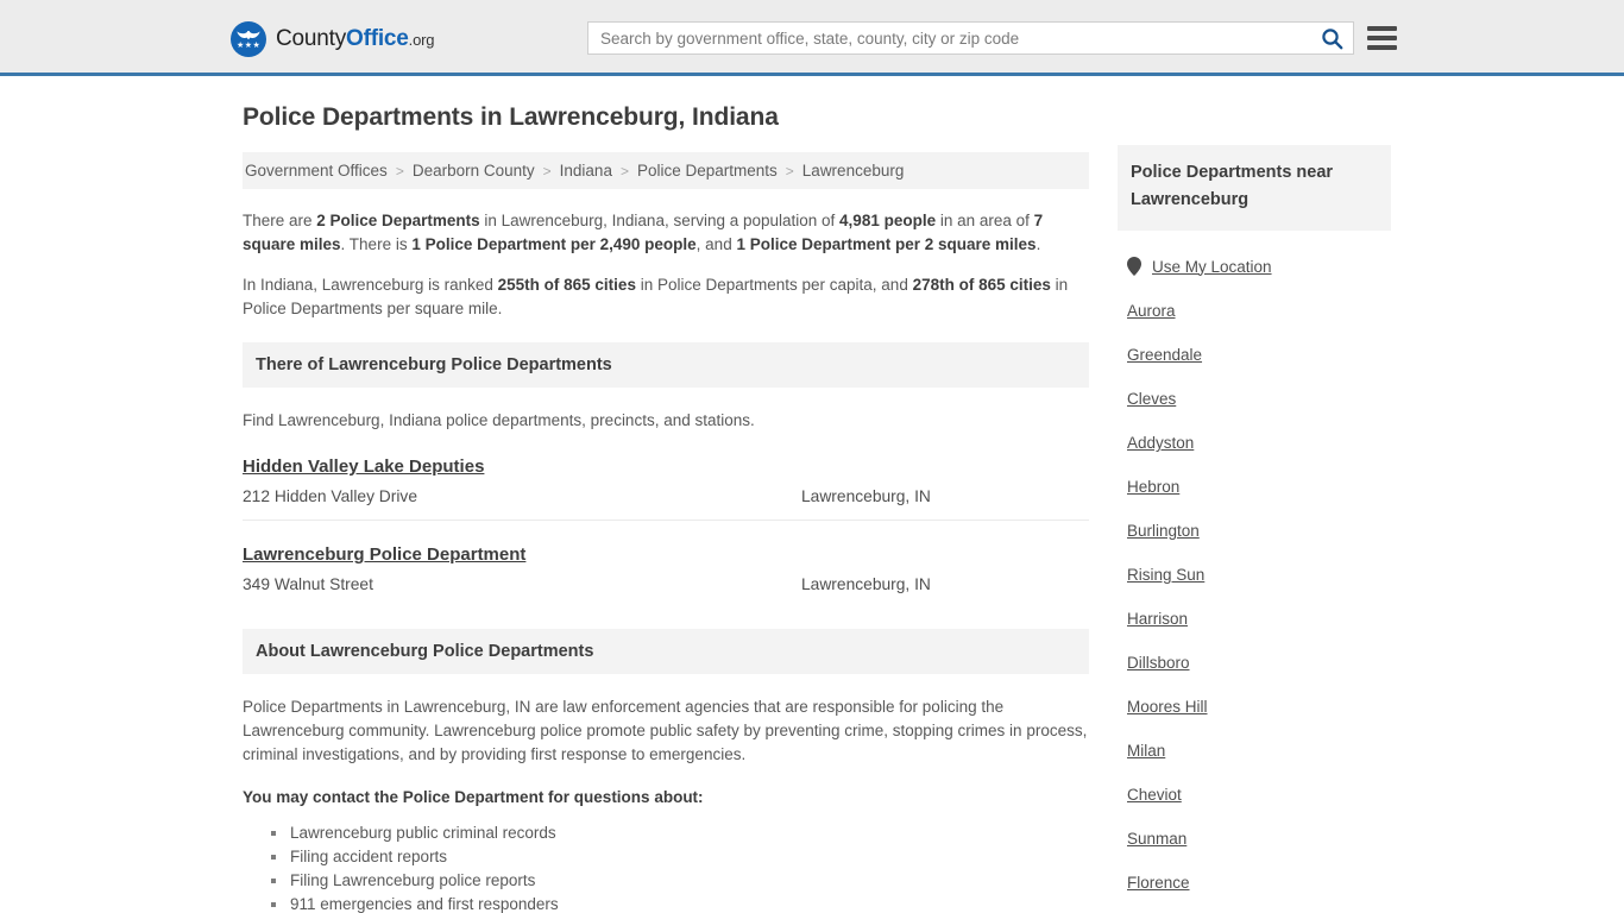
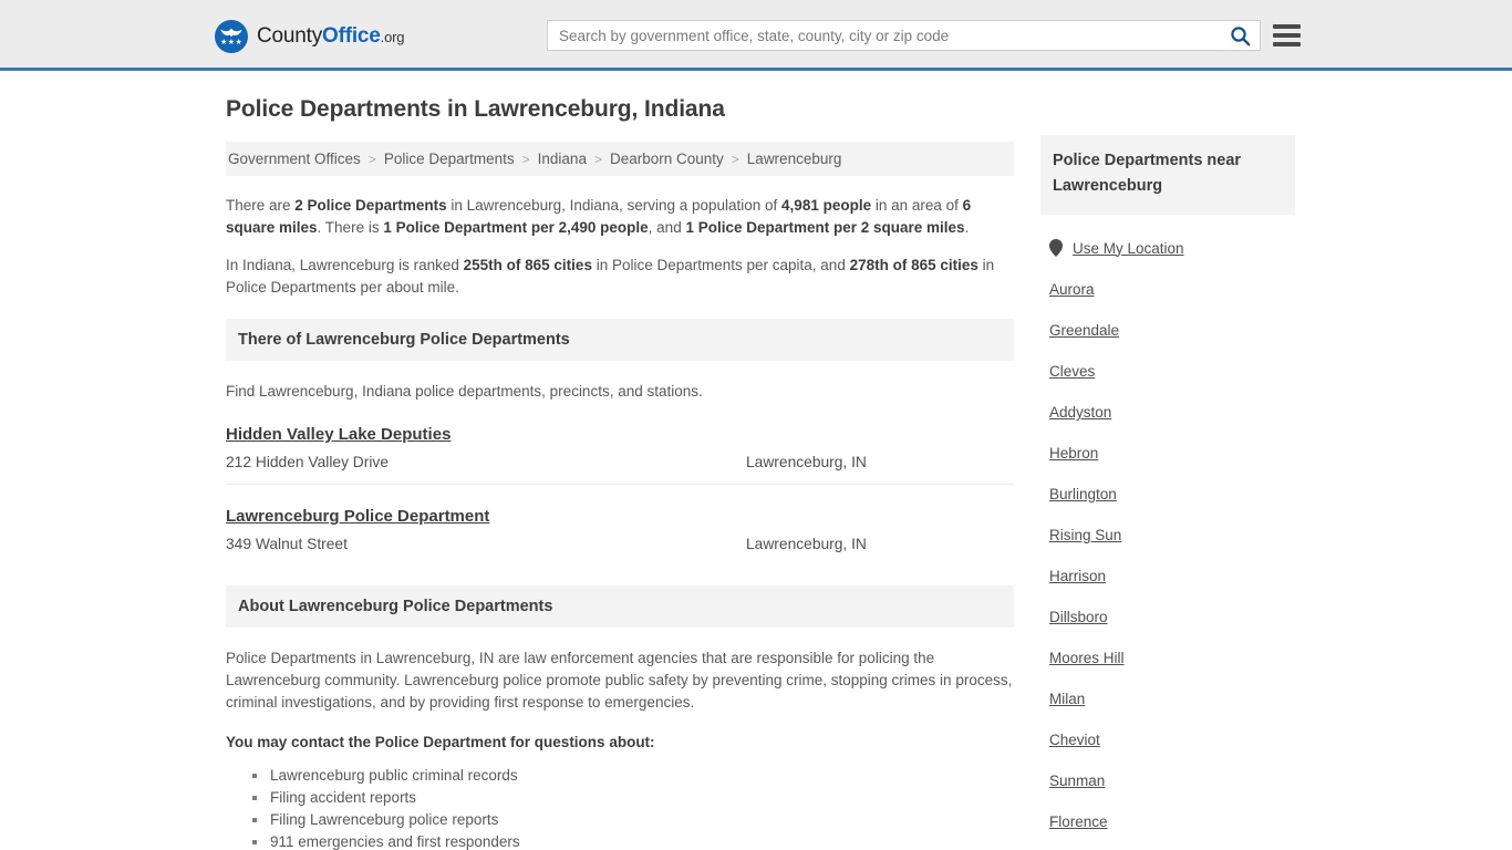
  CountyOffice.org
  Search by government office, state, county, city or zip code
  Police Departments in Lawrenceburg, Indiana
  Government Offices
  >
- Dearborn County
+ Police Departments
  >
  Indiana
  >
- Police Departments
+ Dearborn County
  >
  Lawrenceburg
- There are 2 Police Departments in Lawrenceburg, Indiana, serving a population of 4,981 people in an area of 7 square miles. There is 1 Police Department per 2,490 people, and 1 Police Department per 2 square miles.
+ There are 2 Police Departments in Lawrenceburg, Indiana, serving a population of 4,981 people in an area of 6 square miles. There is 1 Police Department per 2,490 people, and 1 Police Department per 2 square miles.
- In Indiana, Lawrenceburg is ranked 255th of 865 cities in Police Departments per capita, and 278th of 865 cities in Police Departments per square mile.
+ In Indiana, Lawrenceburg is ranked 255th of 865 cities in Police Departments per capita, and 278th of 865 cities in Police Departments per about mile.
  There of Lawrenceburg Police Departments
  Find Lawrenceburg, Indiana police departments, precincts, and stations.
  Hidden Valley Lake Deputies
  212 Hidden Valley Drive
  Lawrenceburg, IN
  Lawrenceburg Police Department
  349 Walnut Street
  Lawrenceburg, IN
  About Lawrenceburg Police Departments
  Police Departments in Lawrenceburg, IN are law enforcement agencies that are responsible for policing the Lawrenceburg community. Lawrenceburg police promote public safety by preventing crime, stopping crimes in process, criminal investigations, and by providing first response to emergencies.
  You may contact the Police Department for questions about:
  Lawrenceburg public criminal records
  Filing accident reports
  Filing Lawrenceburg police reports
  911 emergencies and first responders
  Police Departments near Lawrenceburg
  Use My Location
  Aurora
  Greendale
  Cleves
  Addyston
  Hebron
  Burlington
  Rising Sun
  Harrison
  Dillsboro
  Moores Hill
  Milan
  Cheviot
  Sunman
  Florence
